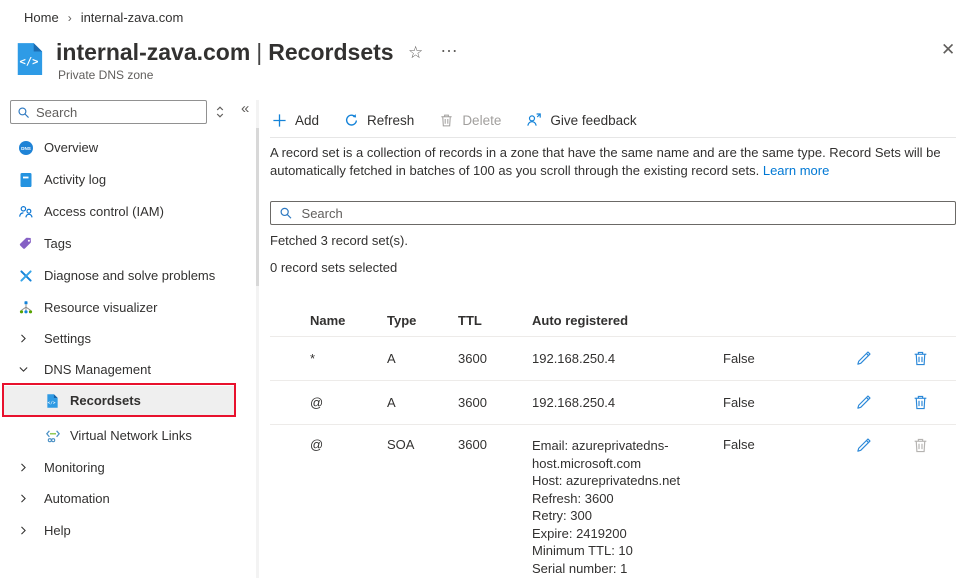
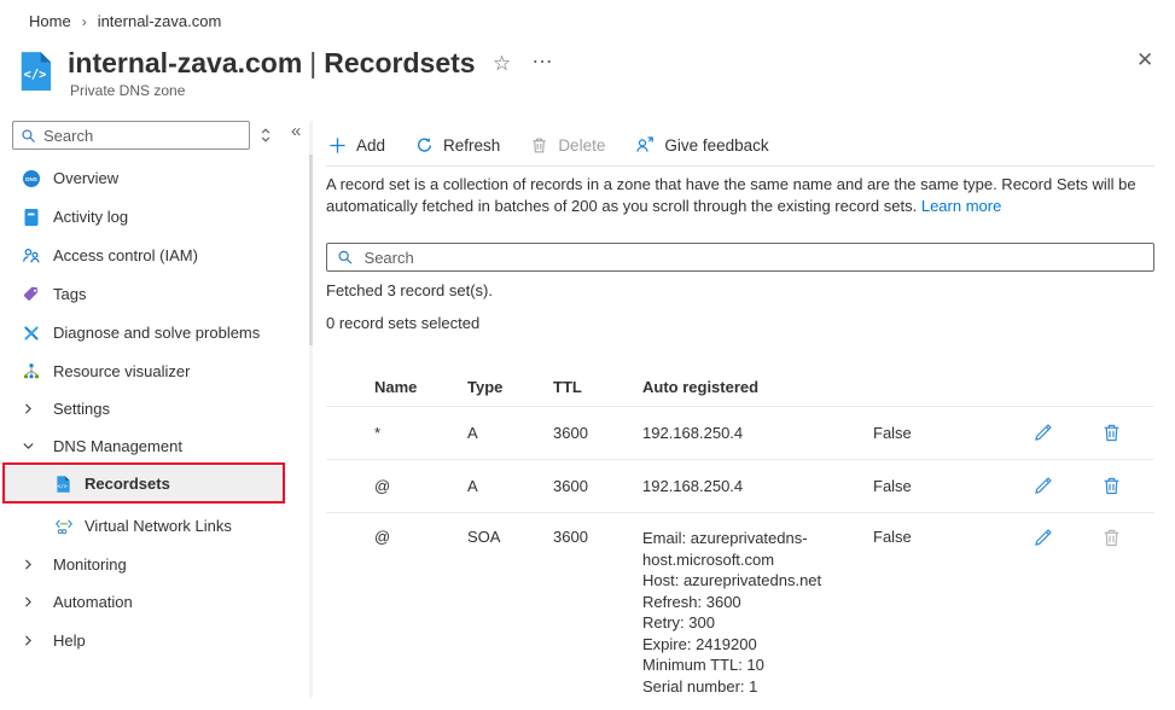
  Home
  ›
  internal-zava.com
  </>
  internal-zava.com | Recordsets
  Private DNS zone
  ☆
  …
  ✕
  Search
  «
  Overview
  Activity log
  Access control (IAM)
  Tags
  Diagnose and solve problems
  Resource visualizer
  Settings
  DNS Management
  Recordsets
  Virtual Network Links
  Monitoring
  Automation
  Help
  Add
  Refresh
  Delete
  Give feedback
- A record set is a collection of records in a zone that have the same name and are the same type. Record Sets will be automatically fetched in batches of 100 as you scroll through the existing record sets. Learn more
+ A record set is a collection of records in a zone that have the same name and are the same type. Record Sets will be automatically fetched in batches of 200 as you scroll through the existing record sets. Learn more
  Search
  Fetched 3 record set(s).
  0 record sets selected
  Name
  Type
  TTL
  Auto registered
  *
  A
  3600
  192.168.250.4
  False
  @
  A
  3600
  192.168.250.4
  False
  @
  SOA
  3600
  Email: azureprivatedns-
  host.microsoft.com
  Host: azureprivatedns.net
  Refresh: 3600
  Retry: 300
  Expire: 2419200
  Minimum TTL: 10
  Serial number: 1
  False
